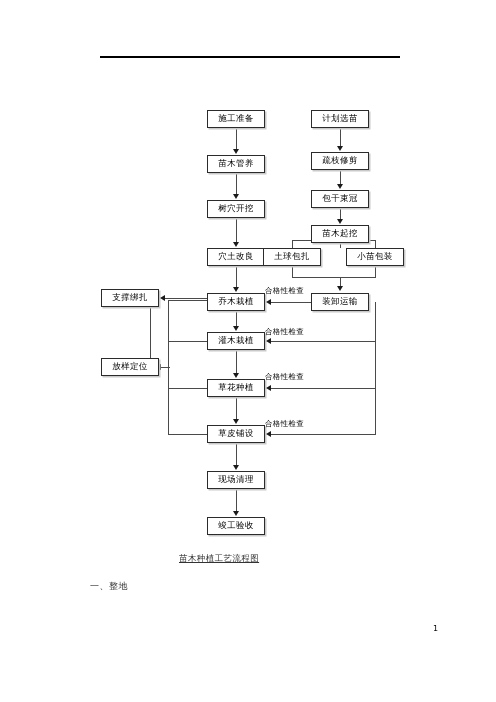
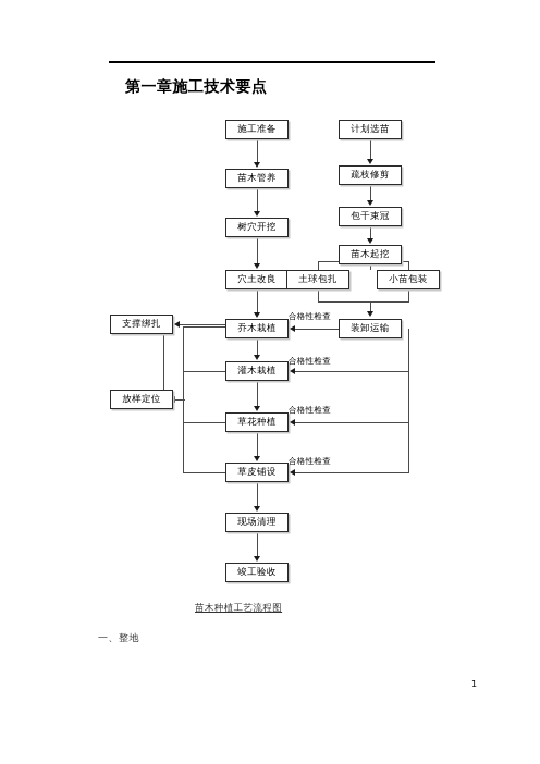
+ 第一章施工技术要点
  施工准备
  苗木管养
  树穴开挖
  穴土改良
  乔木栽植
  灌木栽植
  草花种植
  草皮铺设
  现场清理
  竣工验收
  计划选苗
  疏枝修剪
  包干束冠
  苗木起挖
  土球包扎
  小苗包装
  装卸运输
  支撑绑扎
  放样定位
  合格性检查
  合格性检查
  合格性检查
  合格性检查
  苗木种植工艺流程图
  一、整地
  1
